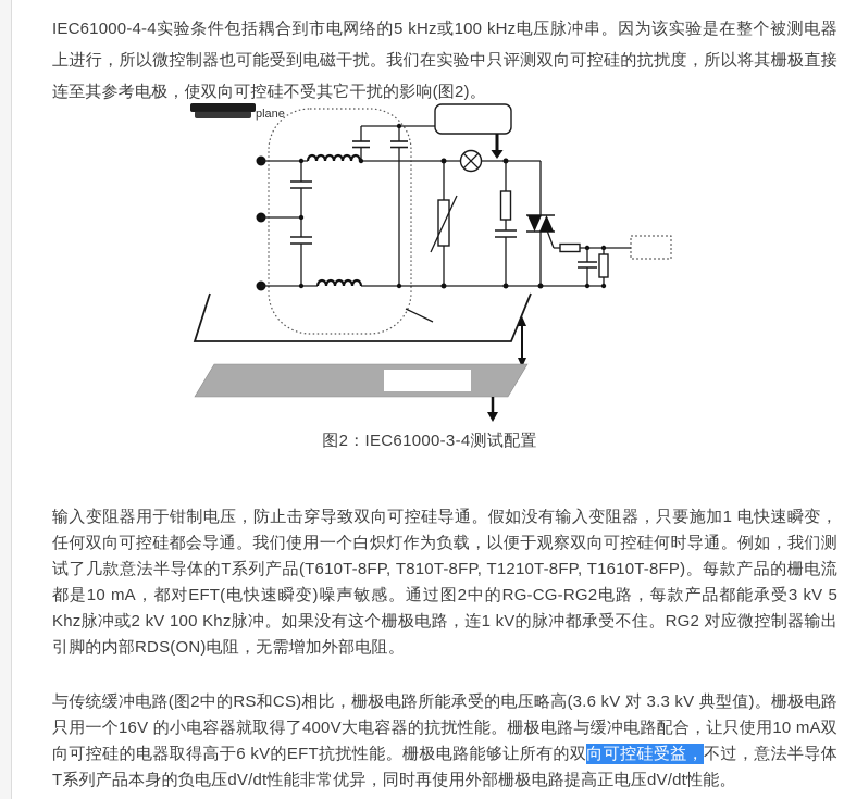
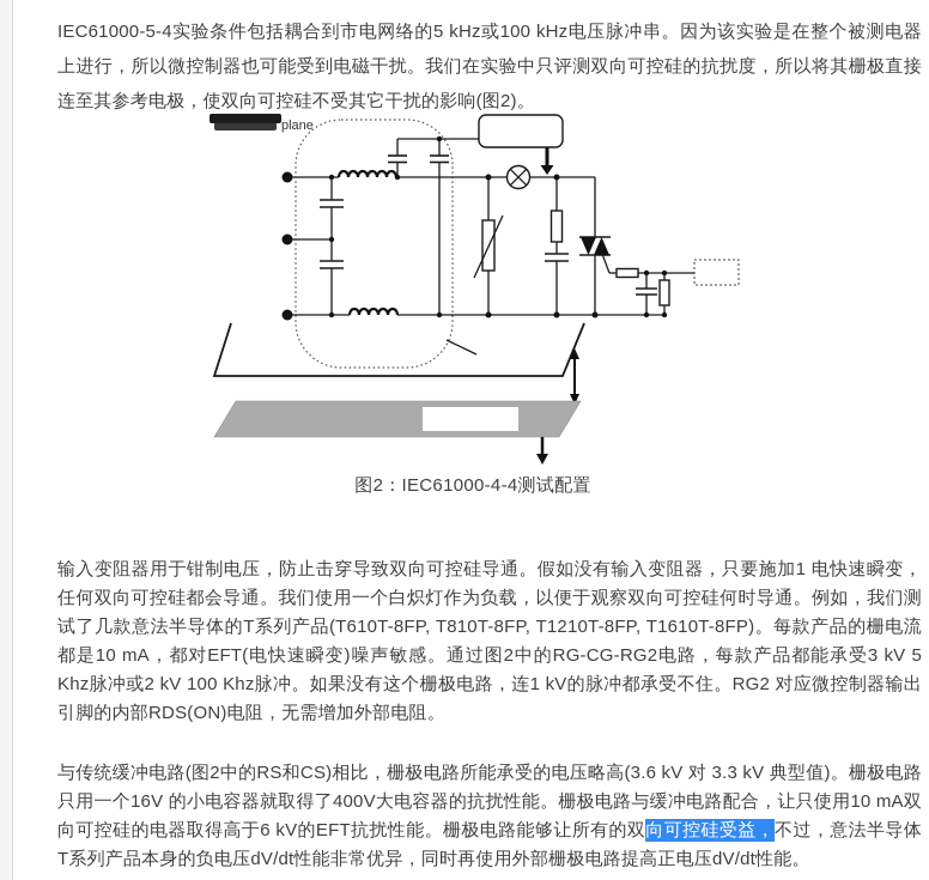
- IEC61000-4-4实验条件包括耦合到市电网络的5 kHz或100 kHz电压脉冲串。因为该实验是在整个被测电器上进行，所以微控制器也可能受到电磁干扰。我们在实验中只评测双向可控硅的抗扰度，所以将其栅极直接连至其参考电极，使双向可控硅不受其它干扰的影响(图2)。
+ IEC61000-5-4实验条件包括耦合到市电网络的5 kHz或100 kHz电压脉冲串。因为该实验是在整个被测电器上进行，所以微控制器也可能受到电磁干扰。我们在实验中只评测双向可控硅的抗扰度，所以将其栅极直接连至其参考电极，使双向可控硅不受其它干扰的影响(图2)。
  plane
- 图2：IEC61000-3-4测试配置
+ 图2：IEC61000-4-4测试配置
  输入变阻器用于钳制电压，防止击穿导致双向可控硅导通。假如没有输入变阻器，只要施加1 电快速瞬变，任何双向可控硅都会导通。我们使用一个白炽灯作为负载，以便于观察双向可控硅何时导通。例如，我们测试了几款意法半导体的T系列产品(T610T-8FP, T810T-8FP, T1210T-8FP, T1610T-8FP)。每款产品的栅电流都是10 mA，都对EFT(电快速瞬变)噪声敏感。通过图2中的RG-CG-RG2电路，每款产品都能承受3 kV 5 Khz脉冲或2 kV 100 Khz脉冲。如果没有这个栅极电路，连1 kV的脉冲都承受不住。RG2 对应微控制器输出引脚的内部RDS(ON)电阻，无需增加外部电阻。
  与传统缓冲电路(图2中的RS和CS)相比，栅极电路所能承受的电压略高(3.6 kV 对 3.3 kV 典型值)。栅极电路只用一个16V 的小电容器就取得了400V大电容器的抗扰性能。栅极电路与缓冲电路配合，让只使用10 mA双向可控硅的电器取得高于6 kV的EFT抗扰性能。栅极电路能够让所有的双向可控硅受益，不过，意法半导体T系列产品本身的负电压dV/dt性能非常优异，同时再使用外部栅极电路提高正电压dV/dt性能。
